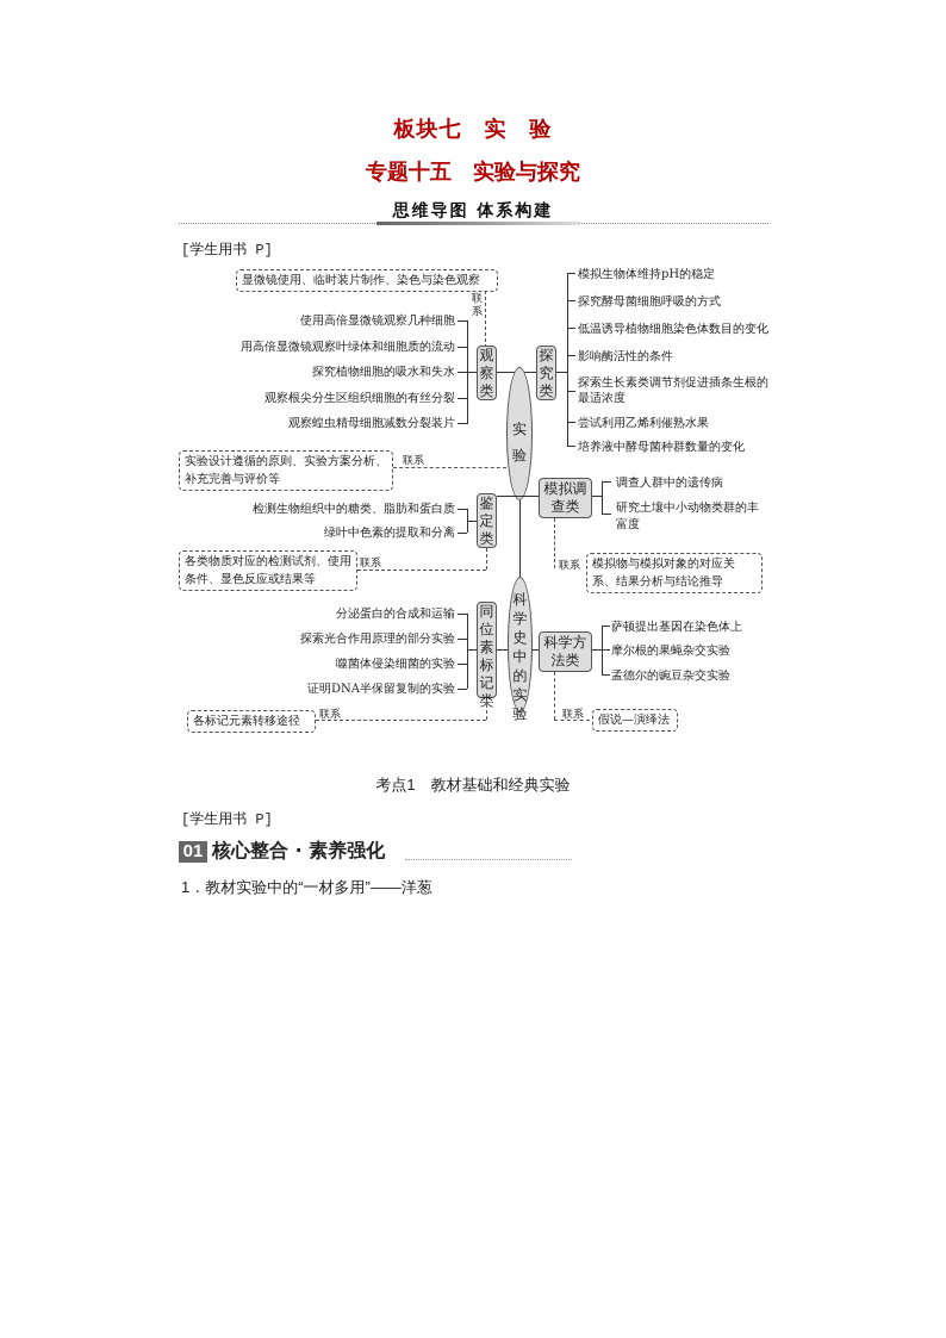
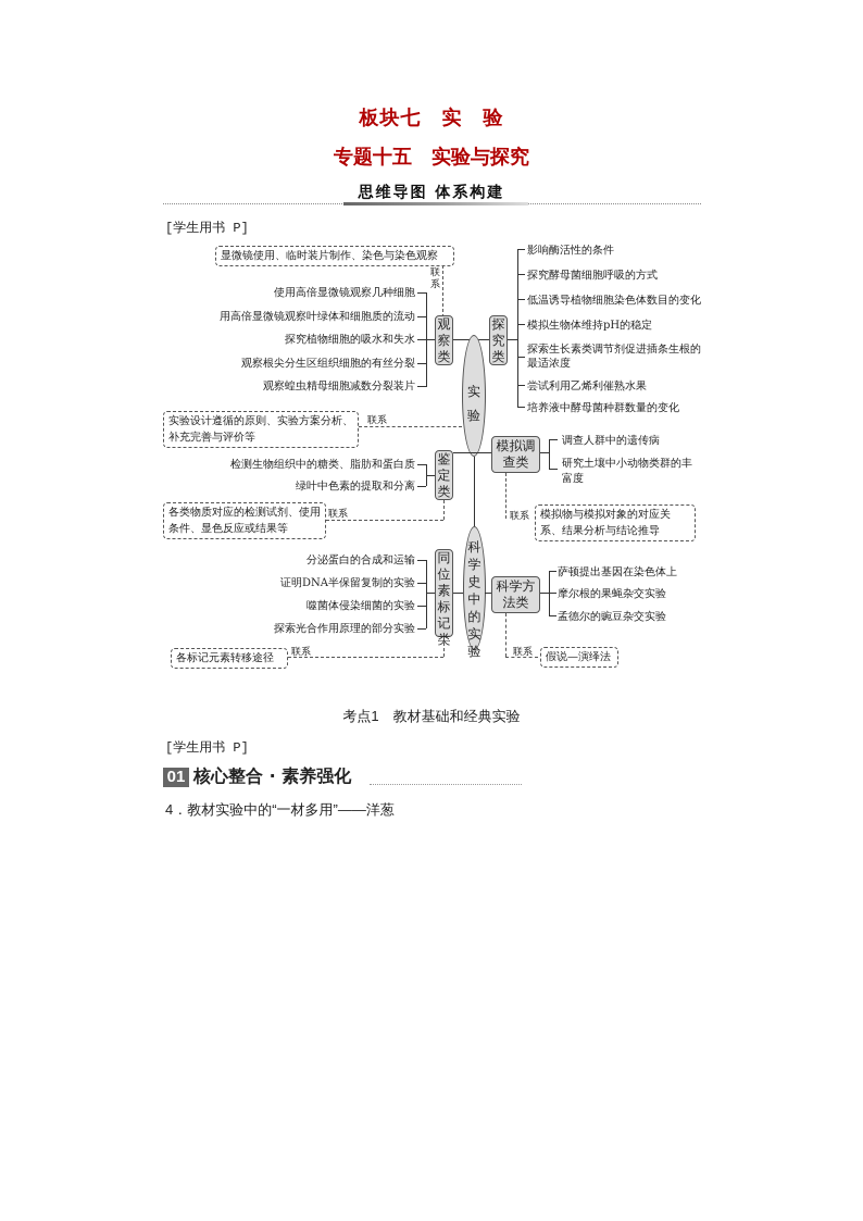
  板块七 实 验
  专题十五 实验与探究
  思维导图 体系构建
  [学生用书 P]
  显微镜使用、临时装片制作、染色与染色观察
  联系
  使用高倍显微镜观察几种细胞
  用高倍显微镜观察叶绿体和细胞质的流动
  探究植物细胞的吸水和失水
  观察根尖分生区组织细胞的有丝分裂
  观察蝗虫精母细胞减数分裂装片
  观察类
  实验
  探究类
- 模拟生物体维持pH的稳定
+ 影响酶活性的条件
  探究酵母菌细胞呼吸的方式
  低温诱导植物细胞染色体数目的变化
- 影响酶活性的条件
+ 模拟生物体维持pH的稳定
  探索生长素类调节剂促进插条生根的最适浓度
  尝试利用乙烯利催熟水果
  培养液中酵母菌种群数量的变化
  实验设计遵循的原则、实验方案分析、补充完善与评价等
  联系
  检测生物组织中的糖类、脂肪和蛋白质
  绿叶中色素的提取和分离
  鉴定类
  各类物质对应的检测试剂、使用条件、显色反应或结果等
  联系
  模拟调查类
  调查人群中的遗传病
  研究土壤中小动物类群的丰富度
  联系
  模拟物与模拟对象的对应关系、结果分析与结论推导
  科学史中的实验
  分泌蛋白的合成和运输
- 探索光合作用原理的部分实验
+ 证明DNA半保留复制的实验
  噬菌体侵染细菌的实验
- 证明DNA半保留复制的实验
+ 探索光合作用原理的部分实验
  同位素标记类
  各标记元素转移途径
  联系
  科学方法类
  萨顿提出基因在染色体上
  摩尔根的果蝇杂交实验
  孟德尔的豌豆杂交实验
  联系
  假说—演绎法
  考点1 教材基础和经典实验
  [学生用书 P]
  01
  核心整合 · 素养强化
- 1．教材实验中的“一材多用”——洋葱
+ 4．教材实验中的“一材多用”——洋葱
